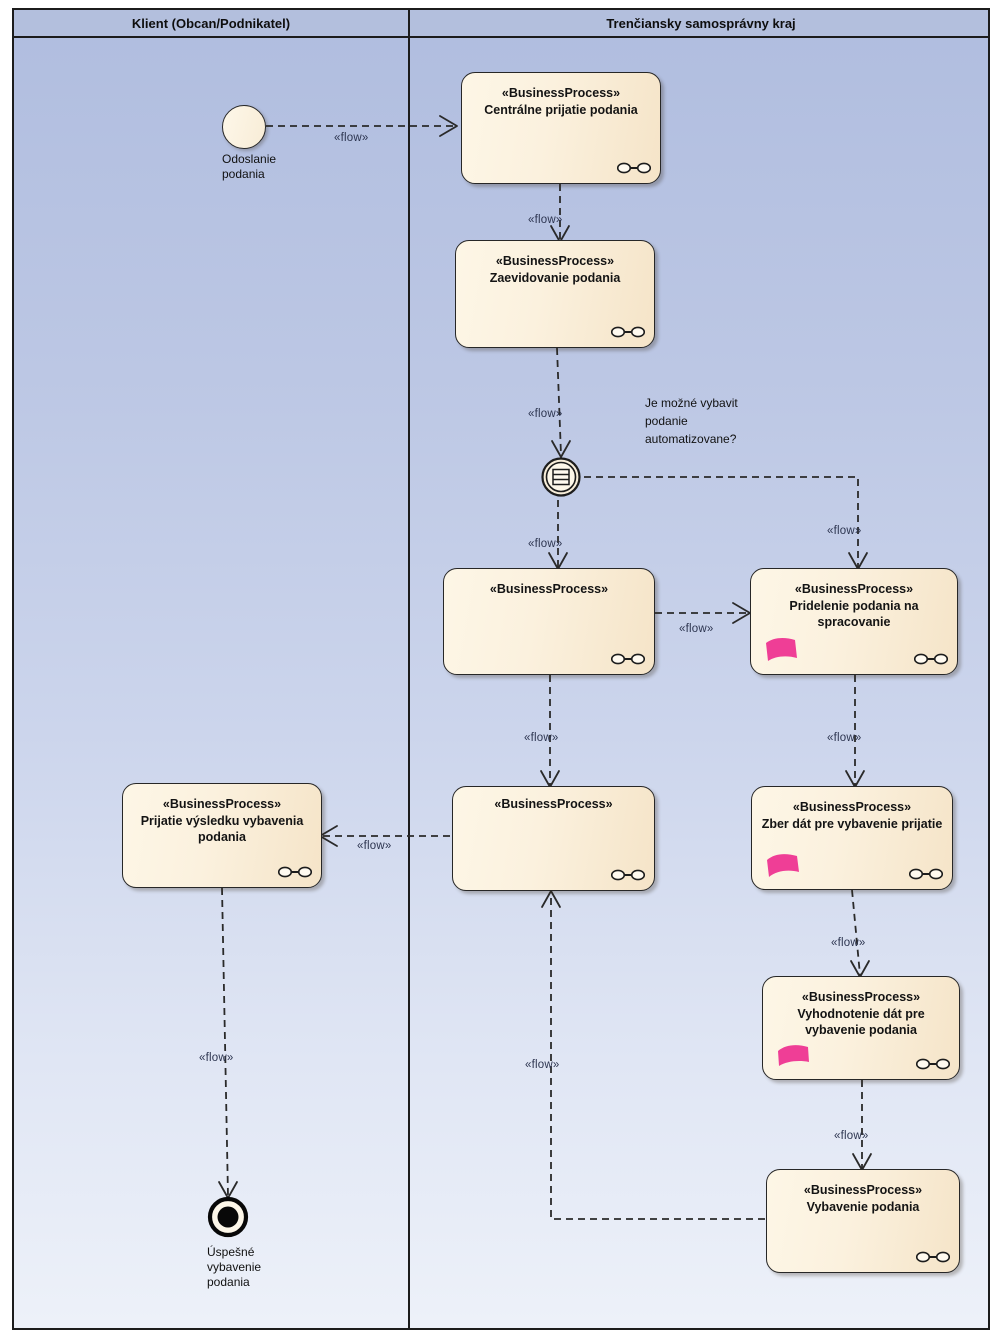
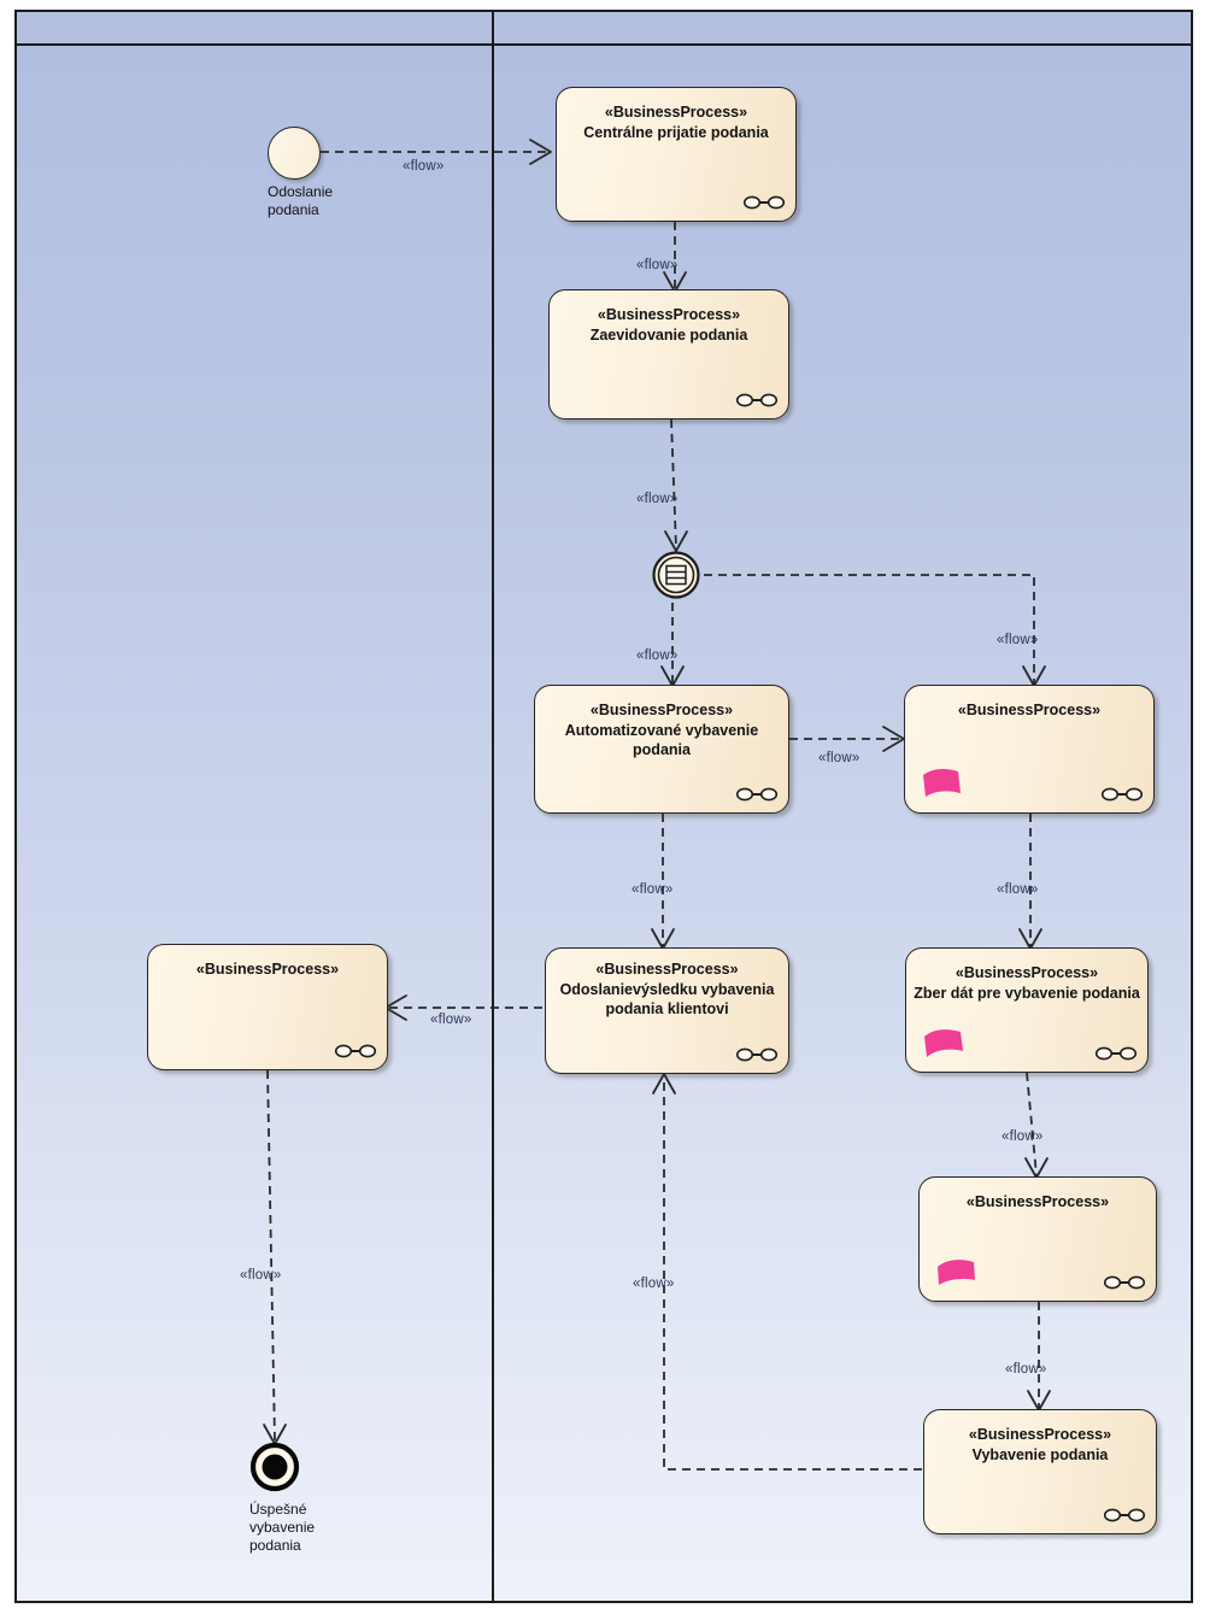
- Klient (Obcan/Podnikatel)
- Trenčiansky samosprávny kraj
  «flow»
  «flow»
  «flow»
  «flow»
  «flow»
  «flow»
  «flow»
  «flow»
  «flow»
  «flow»
  «flow»
  «flow»
  «flow»
  Odoslanie
  podania
- Je možné vybavit
- podanie
- automatizovane?
  Úspešné
  vybavenie
  podania
  «BusinessProcess»
  Centrálne prijatie podania
  «BusinessProcess»
  Zaevidovanie podania
  «BusinessProcess»
+ Automatizované vybavenie podania
  «BusinessProcess»
- Pridelenie podania na spracovanie
  «BusinessProcess»
+ Odoslanievýsledku vybavenia podania klientovi
  «BusinessProcess»
- Zber dát pre vybavenie prijatie
+ Zber dát pre vybavenie podania
  «BusinessProcess»
- Vyhodnotenie dát pre vybavenie podania
  «BusinessProcess»
  Vybavenie podania
  «BusinessProcess»
- Prijatie výsledku vybavenia podania
